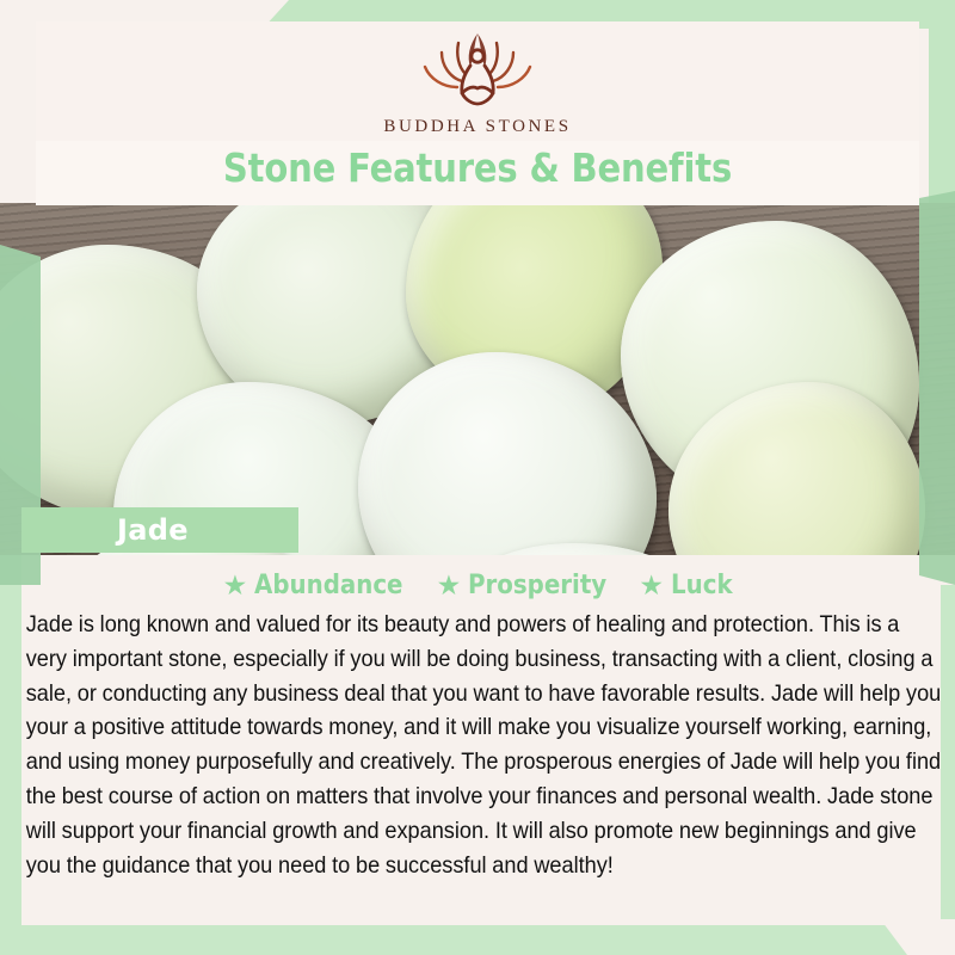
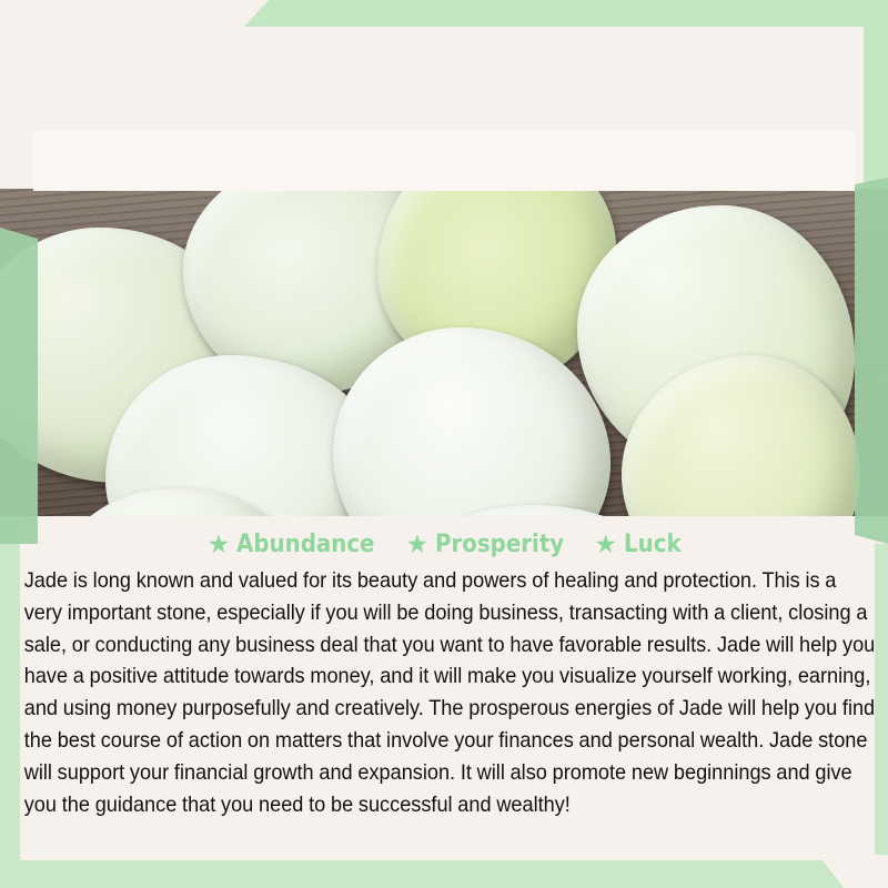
- BUDDHA STONES
- Stone Features & Benefits
- Jade
  ★
  Abundance
  ★
  Prosperity
  ★
  Luck
- Jade is long known and valued for its beauty and powers of healing and protection. This is a very important stone, especially if you will be doing business, transacting with a client, closing a sale, or conducting any business deal that you want to have favorable results. Jade will help you your a positive attitude towards money, and it will make you visualize yourself working, earning, and using money purposefully and creatively. The prosperous energies of Jade will help you find the best course of action on matters that involve your finances and personal wealth. Jade stone will support your financial growth and expansion. It will also promote new beginnings and give you the guidance that you need to be successful and wealthy!
+ Jade is long known and valued for its beauty and powers of healing and protection. This is a very important stone, especially if you will be doing business, transacting with a client, closing a sale, or conducting any business deal that you want to have favorable results. Jade will help you have a positive attitude towards money, and it will make you visualize yourself working, earning, and using money purposefully and creatively. The prosperous energies of Jade will help you find the best course of action on matters that involve your finances and personal wealth. Jade stone will support your financial growth and expansion. It will also promote new beginnings and give you the guidance that you need to be successful and wealthy!
